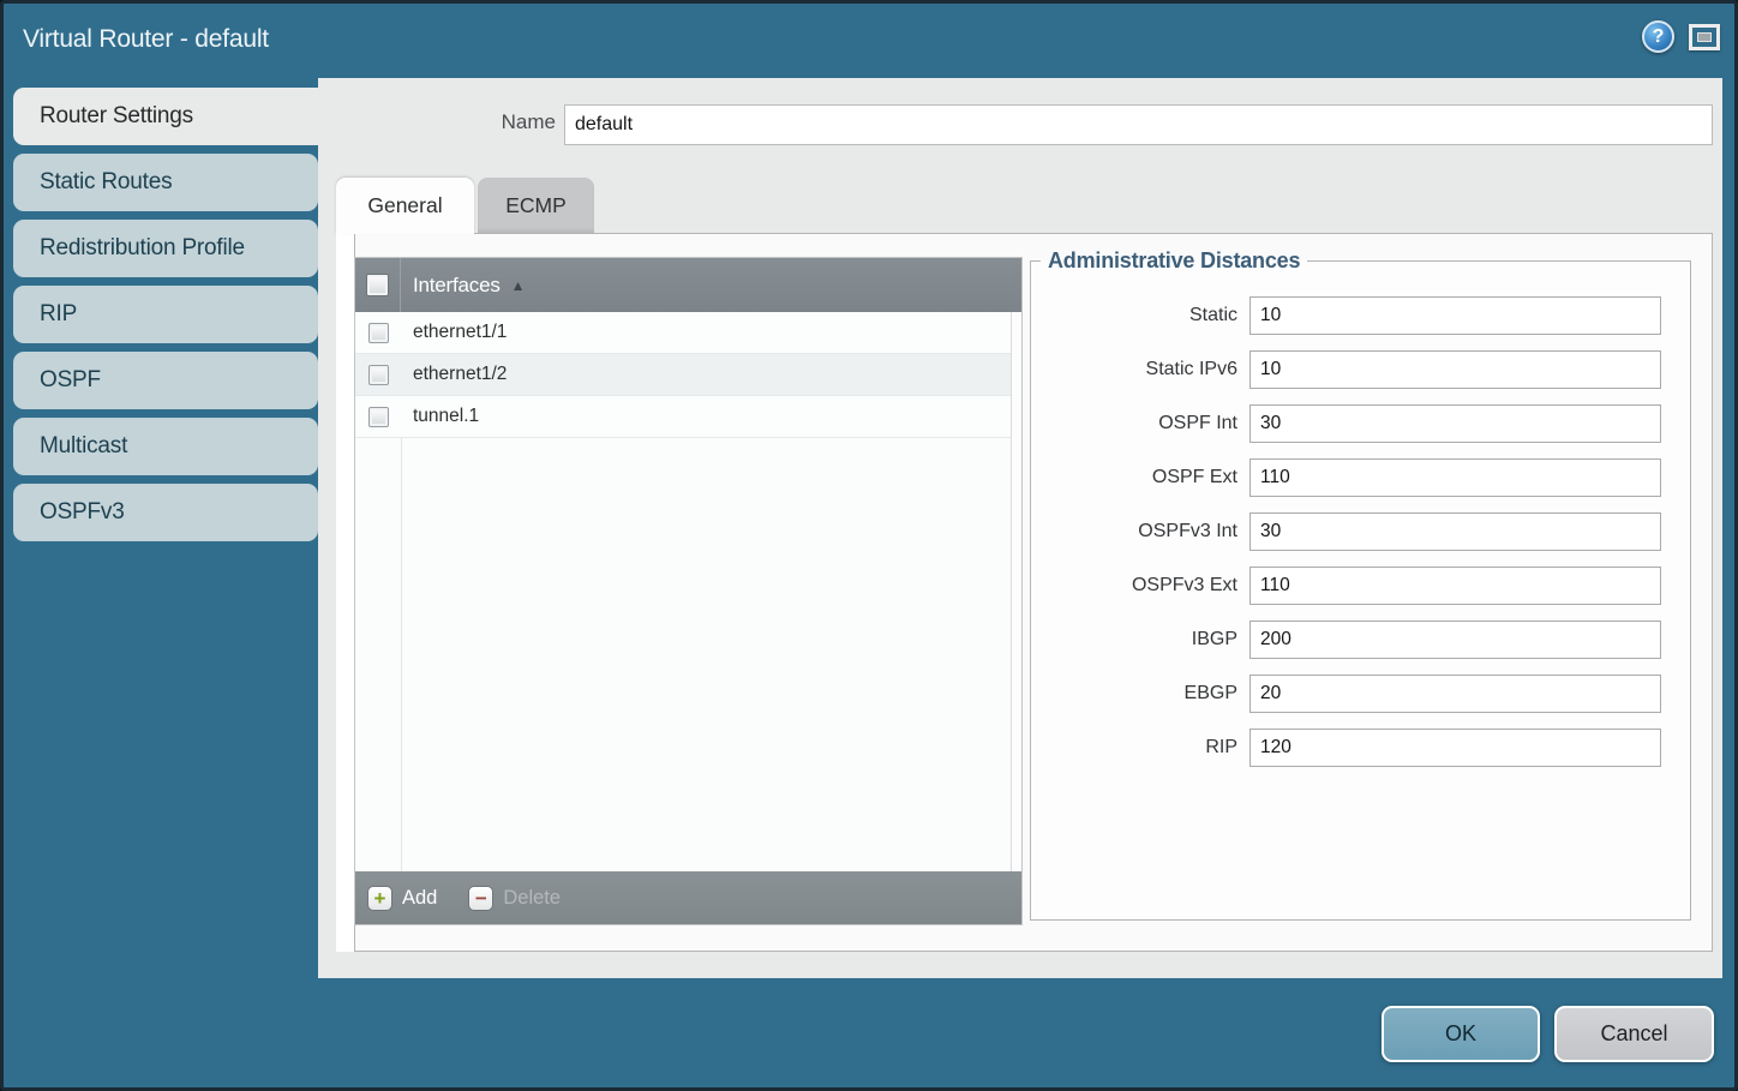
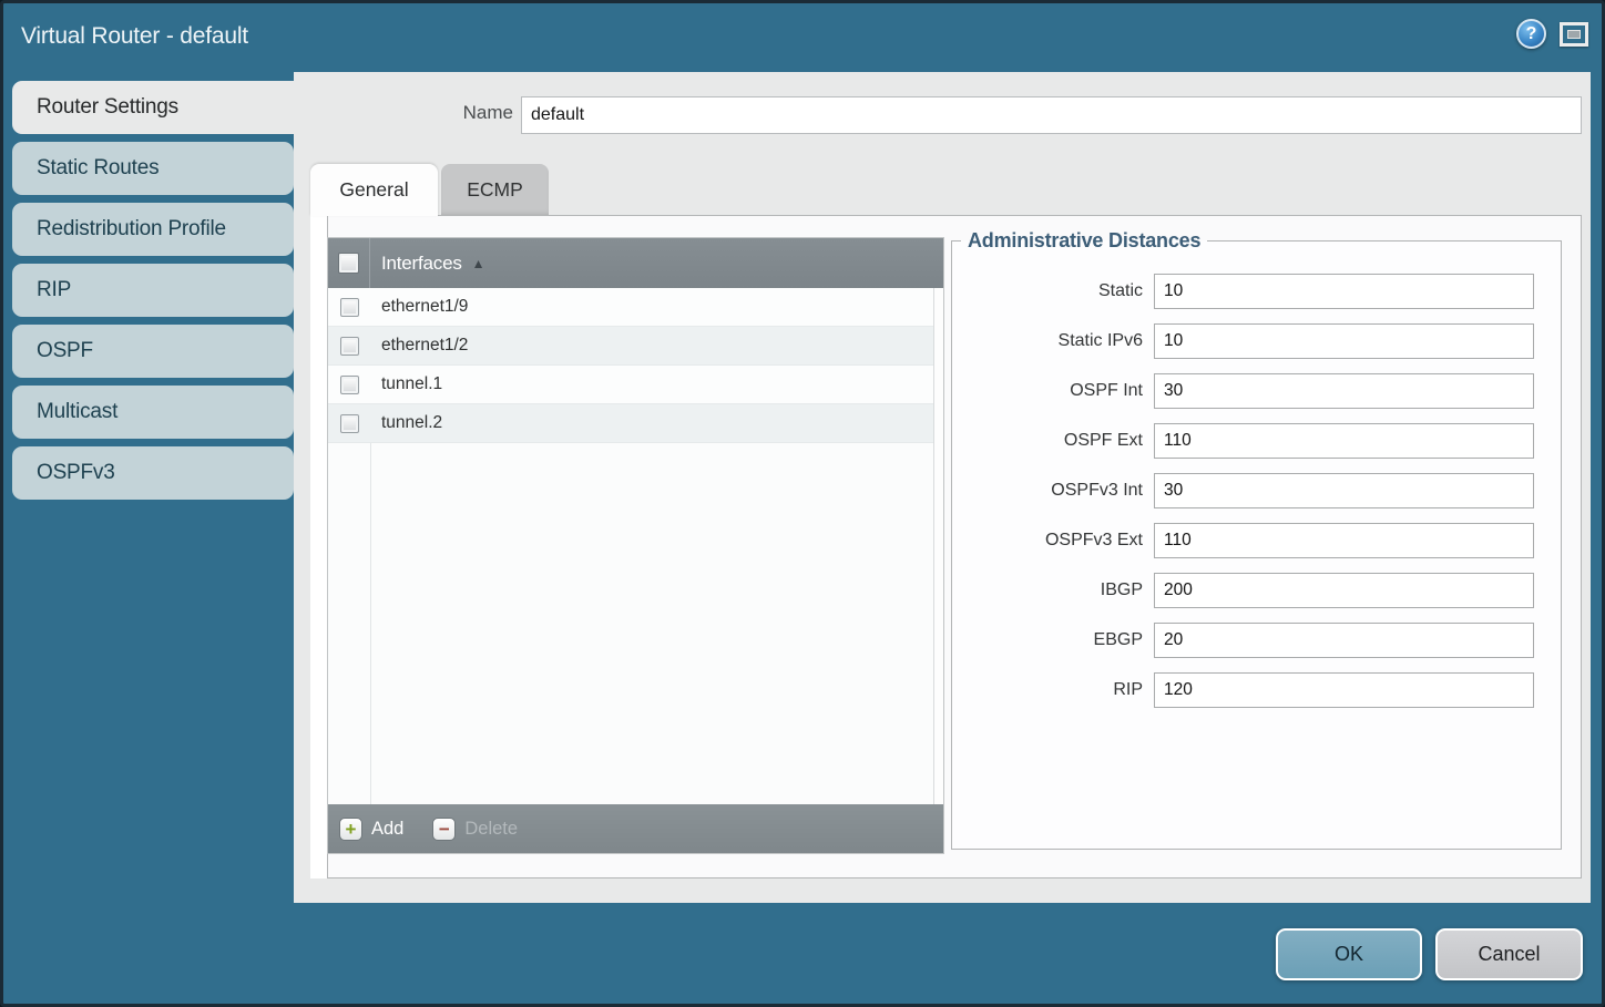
  Virtual Router - default
  ?
  Router Settings
  Static Routes
  Redistribution Profile
  RIP
  OSPF
  Multicast
  OSPFv3
  Name
  default
  General
  ECMP
  Interfaces
  ▲
- ethernet1/1
+ ethernet1/9
  ethernet1/2
  tunnel.1
+ tunnel.2
  +
  Add
  −
  Delete
  Administrative Distances
  Static
  10
  Static IPv6
  10
  OSPF Int
  30
  OSPF Ext
  110
  OSPFv3 Int
  30
  OSPFv3 Ext
  110
  IBGP
  200
  EBGP
  20
  RIP
  120
  OK
  Cancel
